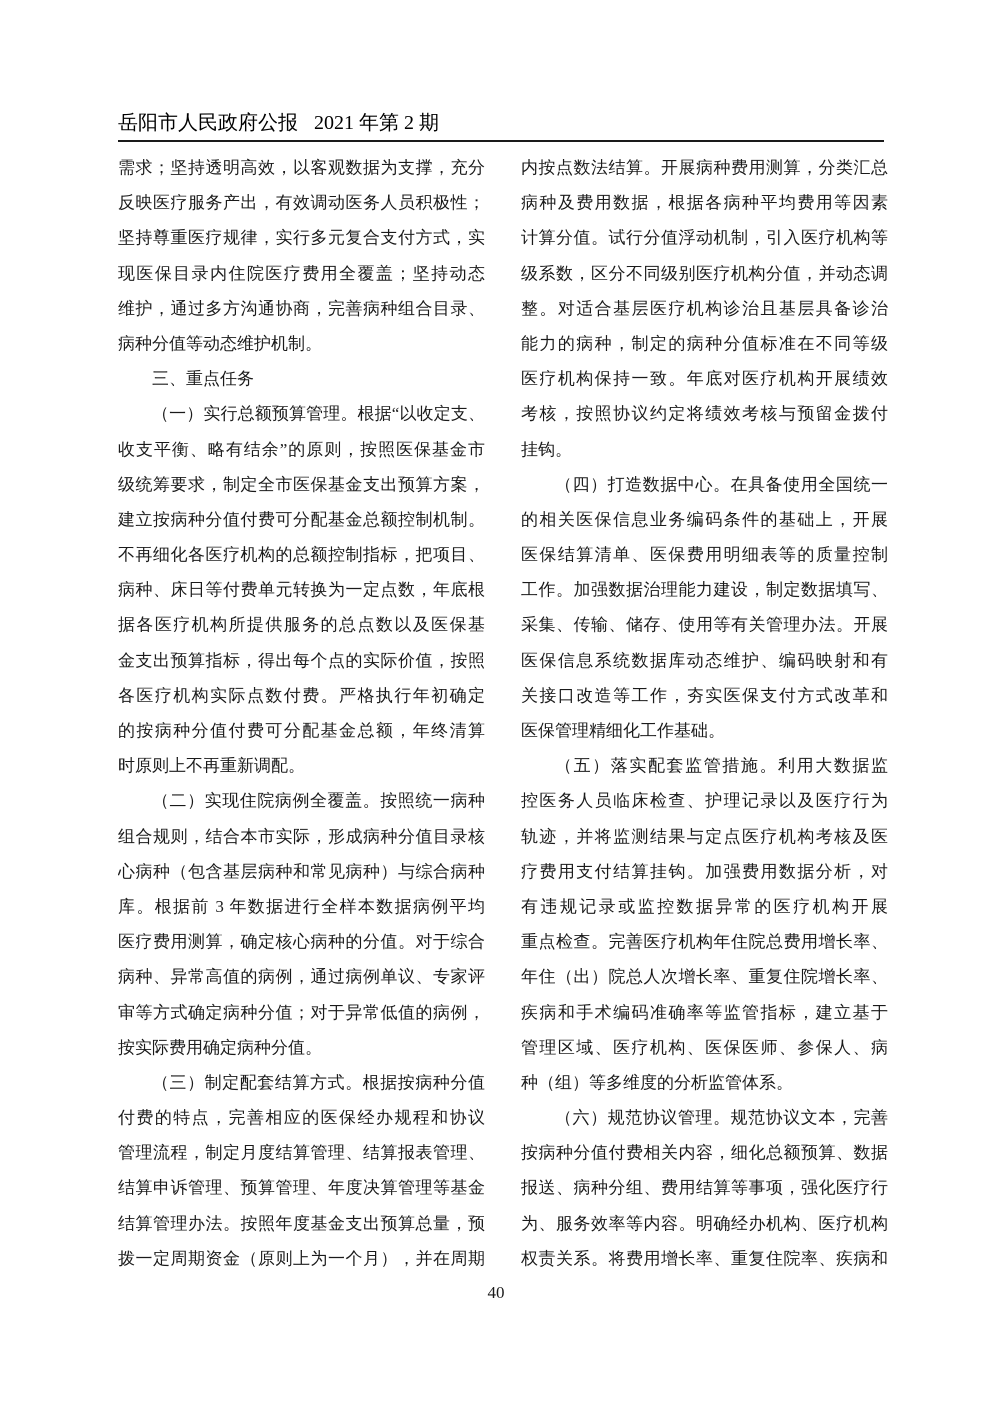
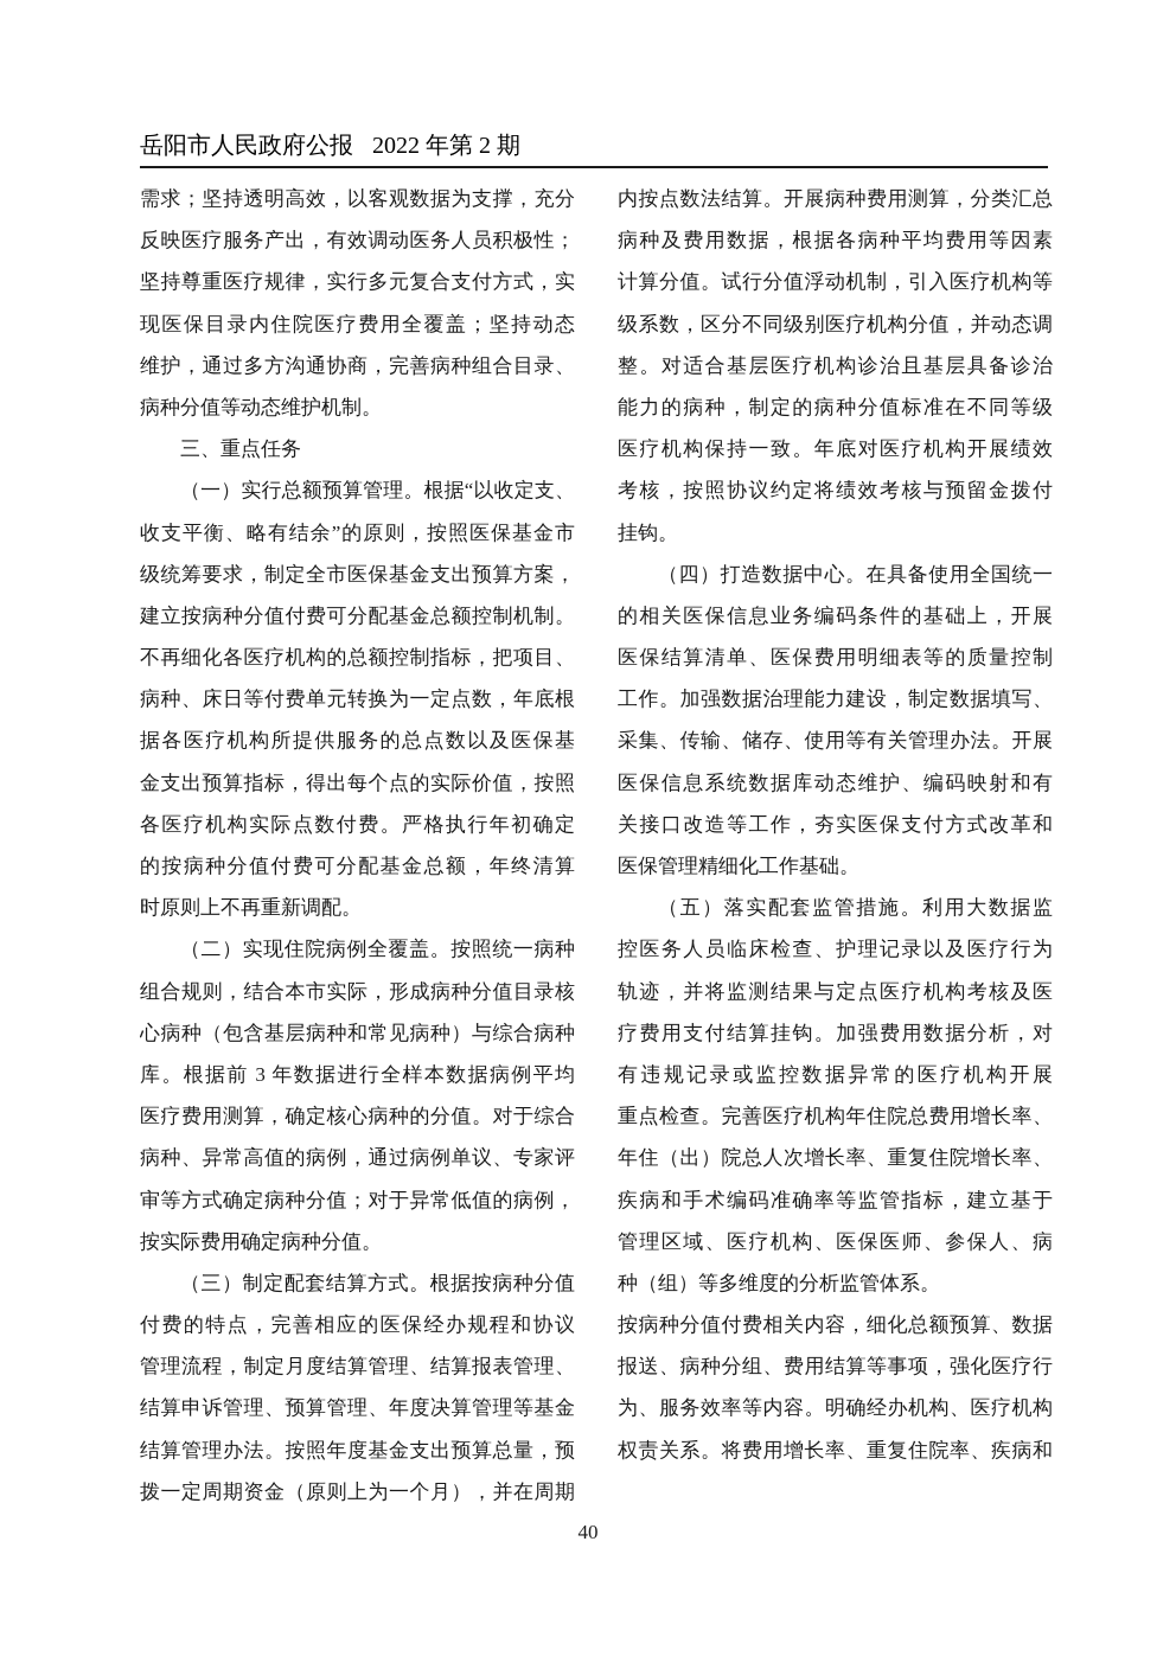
- 岳阳市人民政府公报 2021 年第 2 期
+ 岳阳市人民政府公报 2022 年第 2 期
  需求；坚持透明高效，以客观数据为支撑，充分
  反映医疗服务产出，有效调动医务人员积极性；
  坚持尊重医疗规律，实行多元复合支付方式，实
  现医保目录内住院医疗费用全覆盖；坚持动态
  维护，通过多方沟通协商，完善病种组合目录、
  病种分值等动态维护机制。
  三、重点任务
  （一）实行总额预算管理。根据“以收定支、
  收支平衡、略有结余”的原则，按照医保基金市
  级统筹要求，制定全市医保基金支出预算方案，
  建立按病种分值付费可分配基金总额控制机制。
  不再细化各医疗机构的总额控制指标，把项目、
  病种、床日等付费单元转换为一定点数，年底根
  据各医疗机构所提供服务的总点数以及医保基
  金支出预算指标，得出每个点的实际价值，按照
  各医疗机构实际点数付费。严格执行年初确定
  的按病种分值付费可分配基金总额，年终清算
  时原则上不再重新调配。
  （二）实现住院病例全覆盖。按照统一病种
  组合规则，结合本市实际，形成病种分值目录核
  心病种（包含基层病种和常见病种）与综合病种
  库。根据前 3 年数据进行全样本数据病例平均
  医疗费用测算，确定核心病种的分值。对于综合
  病种、异常高值的病例，通过病例单议、专家评
  审等方式确定病种分值；对于异常低值的病例，
  按实际费用确定病种分值。
  （三）制定配套结算方式。根据按病种分值
  付费的特点，完善相应的医保经办规程和协议
  管理流程，制定月度结算管理、结算报表管理、
  结算申诉管理、预算管理、年度决算管理等基金
  结算管理办法。按照年度基金支出预算总量，预
  拨一定周期资金（原则上为一个月），并在周期
  内按点数法结算。开展病种费用测算，分类汇总
  病种及费用数据，根据各病种平均费用等因素
  计算分值。试行分值浮动机制，引入医疗机构等
  级系数，区分不同级别医疗机构分值，并动态调
  整。对适合基层医疗机构诊治且基层具备诊治
  能力的病种，制定的病种分值标准在不同等级
  医疗机构保持一致。年底对医疗机构开展绩效
  考核，按照协议约定将绩效考核与预留金拨付
  挂钩。
  （四）打造数据中心。在具备使用全国统一
  的相关医保信息业务编码条件的基础上，开展
  医保结算清单、医保费用明细表等的质量控制
  工作。加强数据治理能力建设，制定数据填写、
  采集、传输、储存、使用等有关管理办法。开展
  医保信息系统数据库动态维护、编码映射和有
  关接口改造等工作，夯实医保支付方式改革和
  医保管理精细化工作基础。
  （五）落实配套监管措施。利用大数据监
  控医务人员临床检查、护理记录以及医疗行为
  轨迹，并将监测结果与定点医疗机构考核及医
  疗费用支付结算挂钩。加强费用数据分析，对
  有违规记录或监控数据异常的医疗机构开展
  重点检查。完善医疗机构年住院总费用增长率、
  年住（出）院总人次增长率、重复住院增长率、
  疾病和手术编码准确率等监管指标，建立基于
  管理区域、医疗机构、医保医师、参保人、病
  种（组）等多维度的分析监管体系。
- （六）规范协议管理。规范协议文本，完善
  按病种分值付费相关内容，细化总额预算、数据
  报送、病种分组、费用结算等事项，强化医疗行
  为、服务效率等内容。明确经办机构、医疗机构
  权责关系。将费用增长率、重复住院率、疾病和
  40
